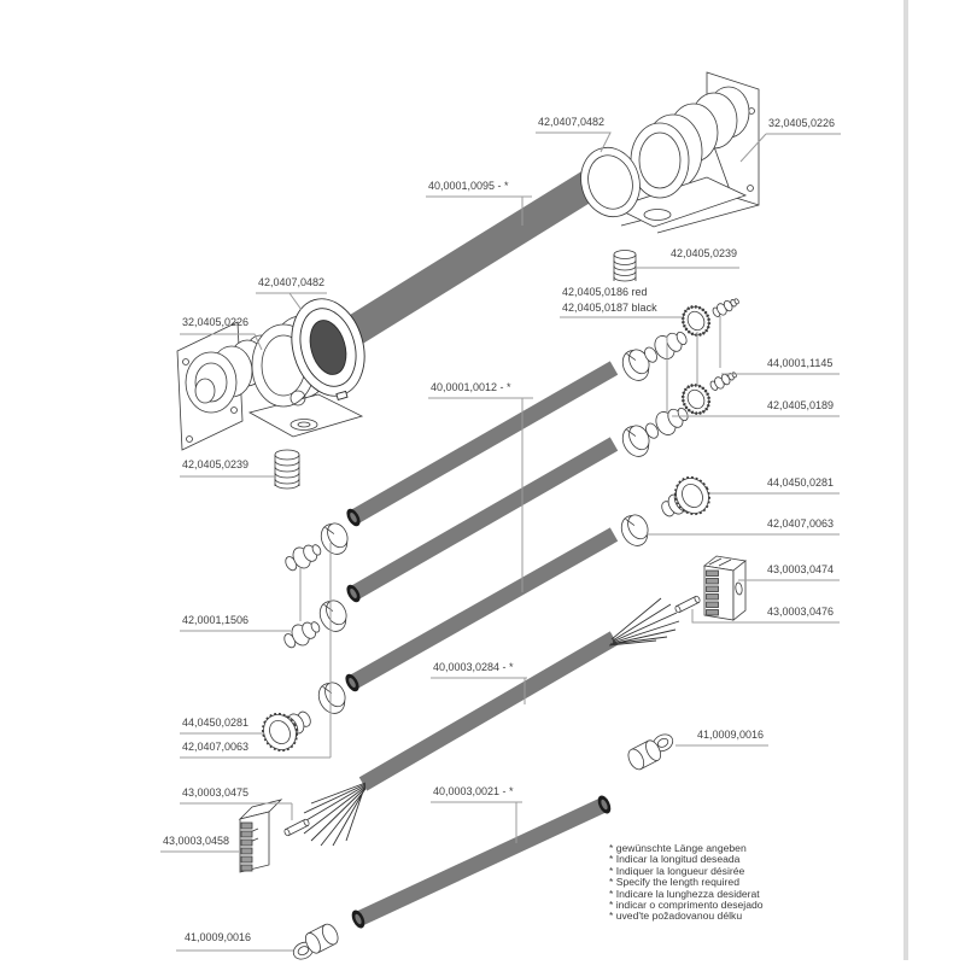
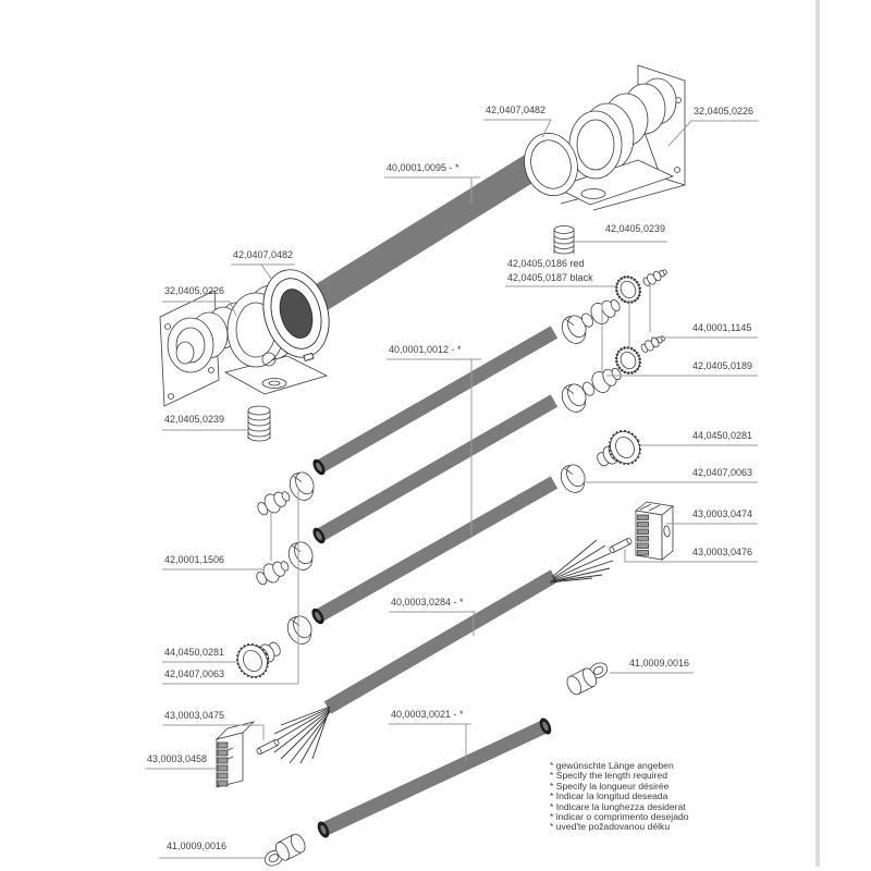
  40,0001,0095 - *
  42,0407,0482
  32,0405,0226
  42,0405,0239
  42,0405,0186 red
  42,0405,0187 black
  42,0407,0482
  32,0405,0226
  42,0405,0239
  40,0001,0012 - *
  44,0001,1145
  42,0405,0189
  44,0450,0281
  42,0407,0063
  43,0003,0474
  43,0003,0476
  42,0001,1506
  44,0450,0281
  42,0407,0063
  40,0003,0284 - *
  41,0009,0016
  40,0003,0021 - *
  43,0003,0475
  43,0003,0458
  41,0009,0016
  * gewünschte Länge angeben
- * Indicar la longitud deseada
+ * Specify the length required
- * Indiquer la longueur désirée
+ * Specify la longueur désirée
- * Specify the length required
+ * Indicar la longitud deseada
  * Indicare la lunghezza desiderat
  * indicar o comprimento desejado
  * uved'te požadovanou délku
